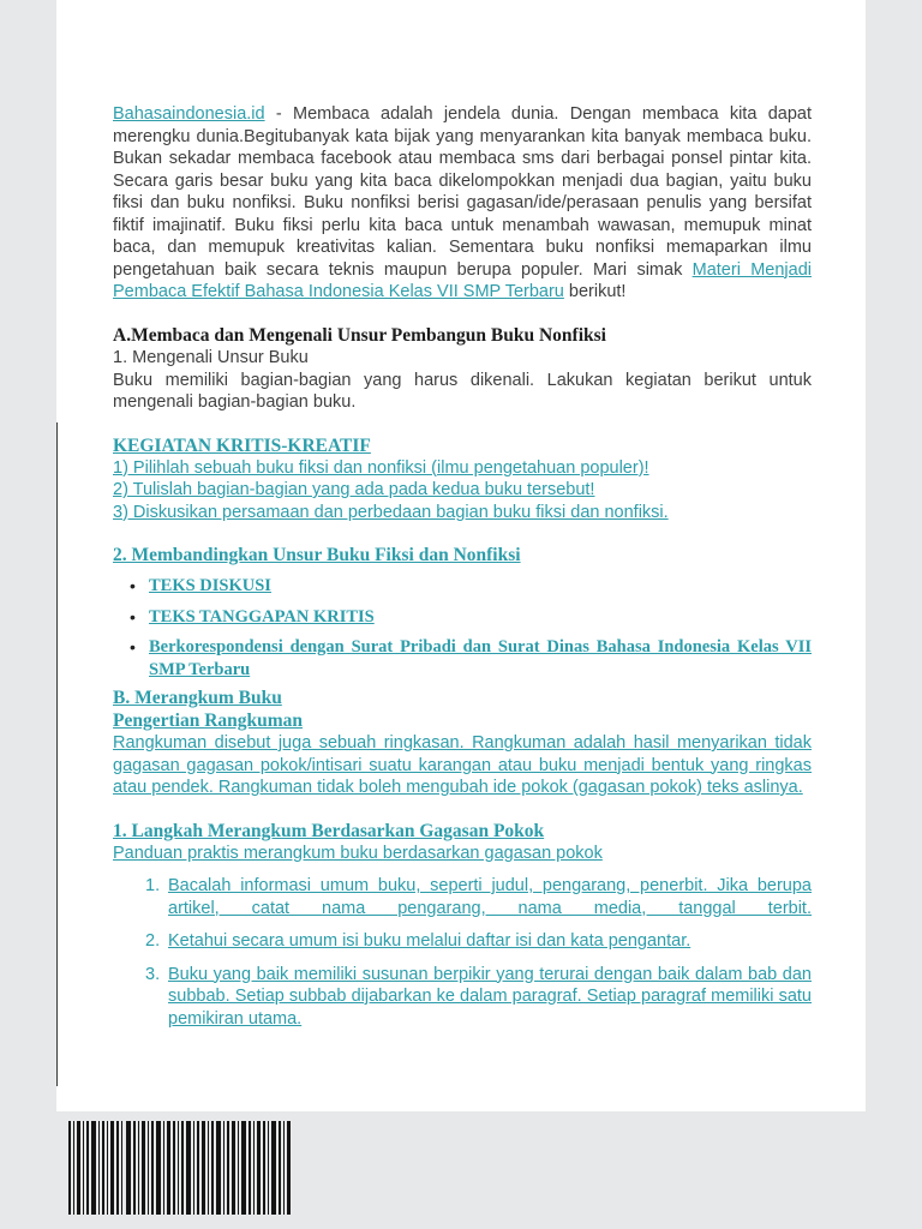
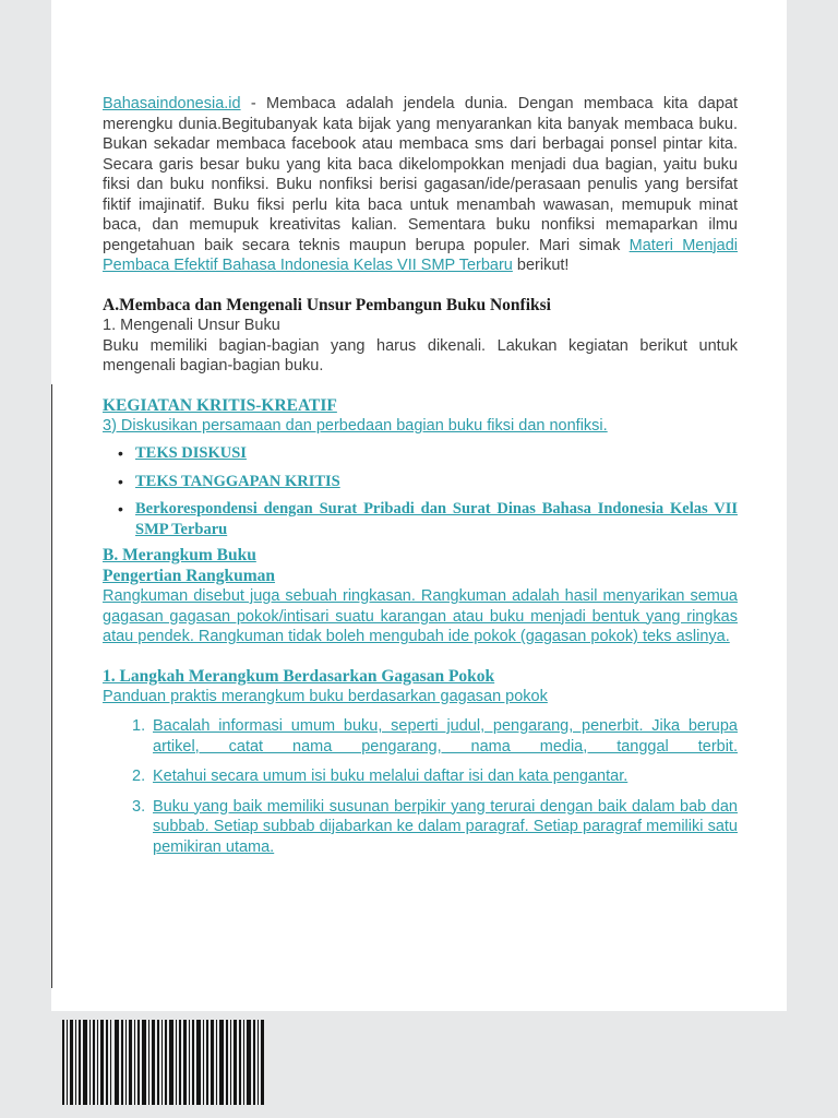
  Bahasaindonesia.id - Membaca adalah jendela dunia. Dengan membaca kita dapat merengku dunia.Begitubanyak kata bijak yang menyarankan kita banyak membaca buku. Bukan sekadar membaca facebook atau membaca sms dari berbagai ponsel pintar kita. Secara garis besar buku yang kita baca dikelompokkan menjadi dua bagian, yaitu buku fiksi dan buku nonfiksi. Buku nonfiksi berisi gagasan/ide/perasaan penulis yang bersifat fiktif imajinatif. Buku fiksi perlu kita baca untuk menambah wawasan, memupuk minat baca, dan memupuk kreativitas kalian. Sementara buku nonfiksi memaparkan ilmu pengetahuan baik secara teknis maupun berupa populer. Mari simak Materi Menjadi Pembaca Efektif Bahasa Indonesia Kelas VII SMP Terbaru berikut!
  A.Membaca dan Mengenali Unsur Pembangun Buku Nonfiksi
  1. Mengenali Unsur Buku
  Buku memiliki bagian-bagian yang harus dikenali. Lakukan kegiatan berikut untuk mengenali bagian-bagian buku.
  KEGIATAN KRITIS-KREATIF
- 1) Pilihlah sebuah buku fiksi dan nonfiksi (ilmu pengetahuan populer)!
- 2) Tulislah bagian-bagian yang ada pada kedua buku tersebut!
  3) Diskusikan persamaan dan perbedaan bagian buku fiksi dan nonfiksi.
- 2. Membandingkan Unsur Buku Fiksi dan Nonfiksi
  •
  TEKS DISKUSI
  •
  TEKS TANGGAPAN KRITIS
  •
  Berkorespondensi dengan Surat Pribadi dan Surat Dinas Bahasa Indonesia Kelas VII SMP Terbaru
  B. Merangkum Buku
  Pengertian Rangkuman
- Rangkuman disebut juga sebuah ringkasan. Rangkuman adalah hasil menyarikan tidak gagasan gagasan pokok/intisari suatu karangan atau buku menjadi bentuk yang ringkas atau pendek. Rangkuman tidak boleh mengubah ide pokok (gagasan pokok) teks aslinya.
+ Rangkuman disebut juga sebuah ringkasan. Rangkuman adalah hasil menyarikan semua gagasan gagasan pokok/intisari suatu karangan atau buku menjadi bentuk yang ringkas atau pendek. Rangkuman tidak boleh mengubah ide pokok (gagasan pokok) teks aslinya.
  1. Langkah Merangkum Berdasarkan Gagasan Pokok
  Panduan praktis merangkum buku berdasarkan gagasan pokok
  1.
  Bacalah informasi umum buku, seperti judul, pengarang, penerbit. Jika berupa artikel, catat nama pengarang, nama media, tanggal terbit.
  2.
  Ketahui secara umum isi buku melalui daftar isi dan kata pengantar.
  3.
  Buku yang baik memiliki susunan berpikir yang terurai dengan baik dalam bab dan subbab. Setiap subbab dijabarkan ke dalam paragraf. Setiap paragraf memiliki satu pemikiran utama.
